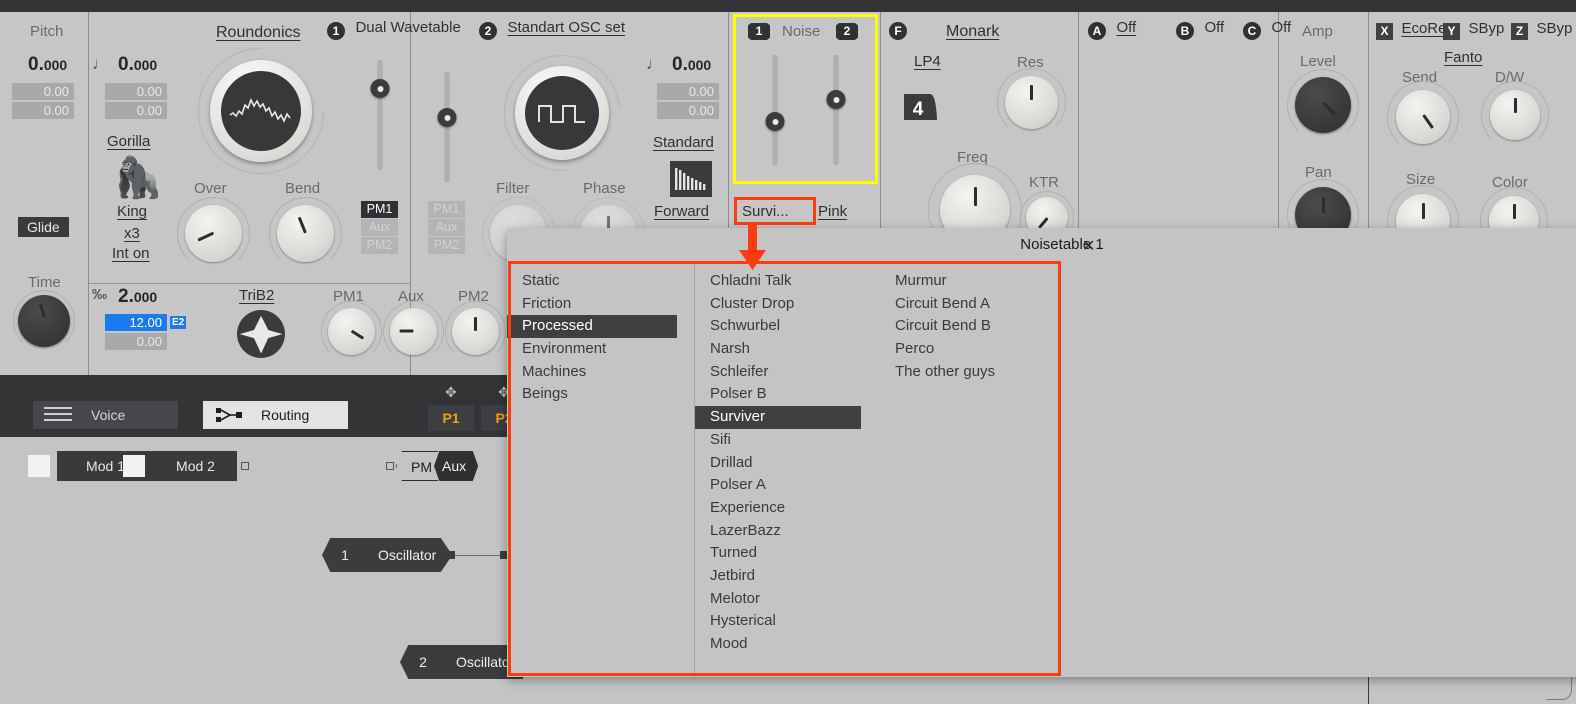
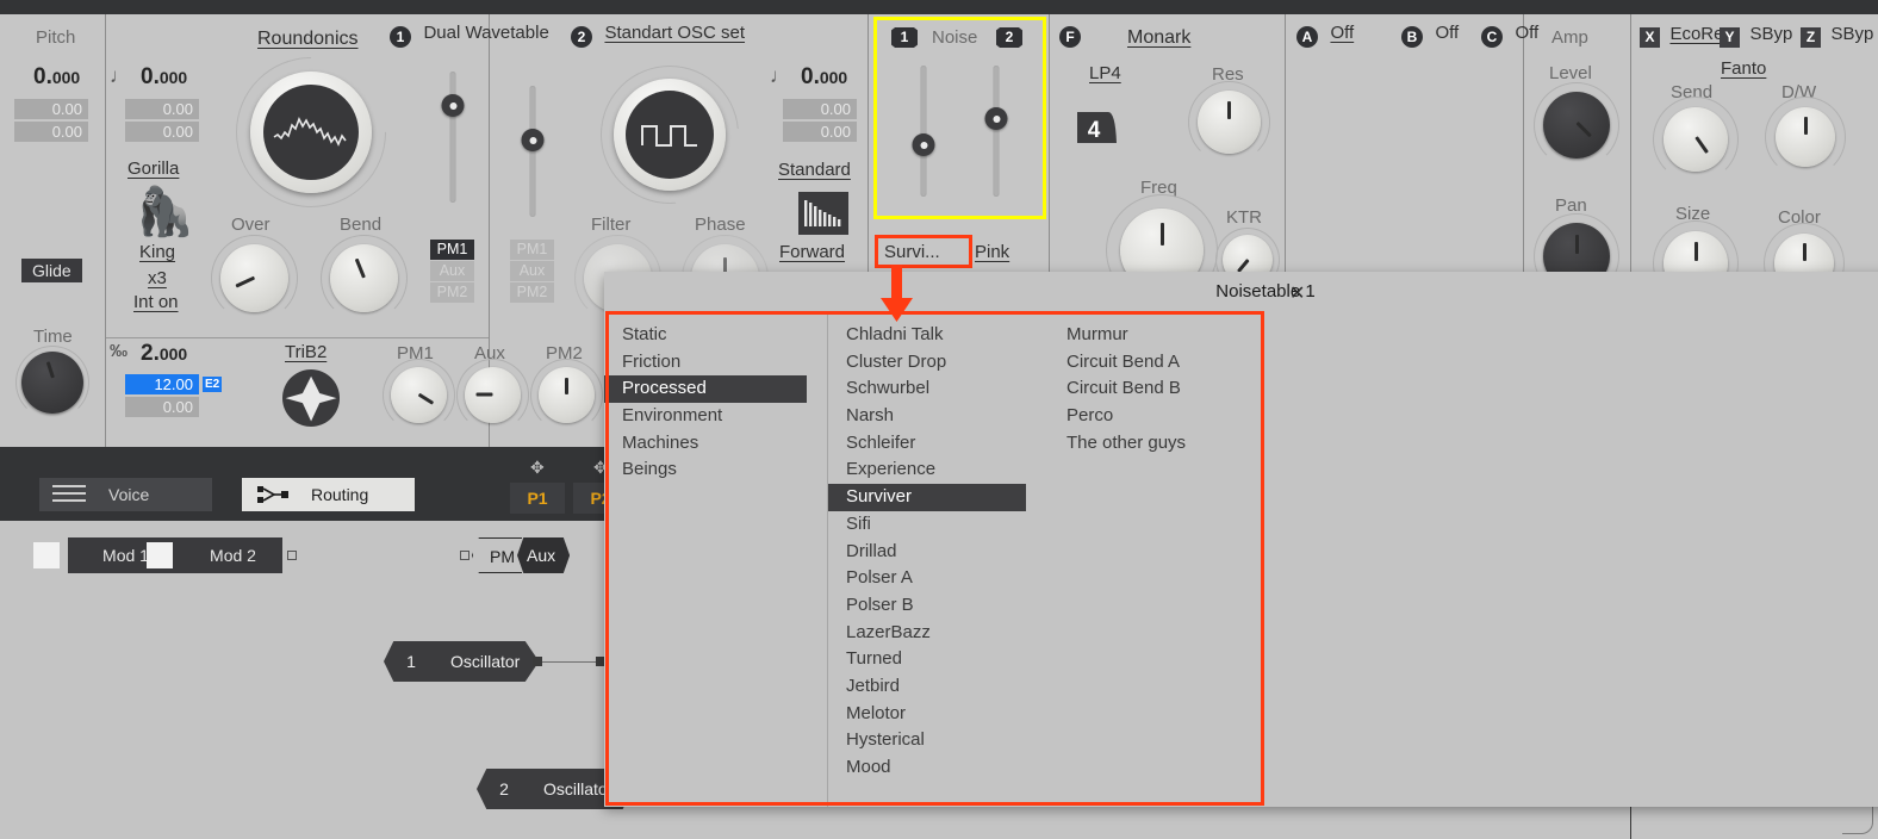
  Pitch
  0.000
  0.00
  0.00
  Glide
  Time
  ♩
  0.000
  0.00
  0.00
  Gorilla
  🦍
  King
  x3
  Int on
  Roundonics
  Over
  Bend
  PM1
  Aux
  PM2
  1 Dual Wavetable
  2 Standart OSC set
  PM1
  Aux
  PM2
  Filter
  Phase
  ♩
  0.000
  0.00
  0.00
  Standard
  Forward
  ‰
  2.000
  12.00
  E2
  0.00
  TriB2
  PM1
  Aux
  PM2
  1
  Noise
  2
  Survi...
  Pink
  F
  Monark
  LP4
  4
  Res
  Freq
  KTR
  A Off
  B Off
  C Off
  Amp
  Level
  Pan
  X EcoR
  Y SByp
  Z SByp
  Fanto
  Send
  D/W
  Size
  Color
  Voice
  Routing
  ✥
  P1
  ✥
  Mod 1
  Mod 2
  PM
  Aux
  1
  Oscillator
  2
  Oscillato
  Noisetable 1
  ✕
  Static
  Friction
  Processed
  Environment
  Machines
  Beings
  Chladni Talk
  Cluster Drop
  Schwurbel
  Narsh
  Schleifer
- Polser B
+ Experience
  Surviver
  Sifi
  Drillad
  Polser A
- Experience
+ Polser B
  LazerBazz
  Turned
  Jetbird
  Melotor
  Hysterical
  Mood
  Murmur
  Circuit Bend A
  Circuit Bend B
  Perco
  The other guys
